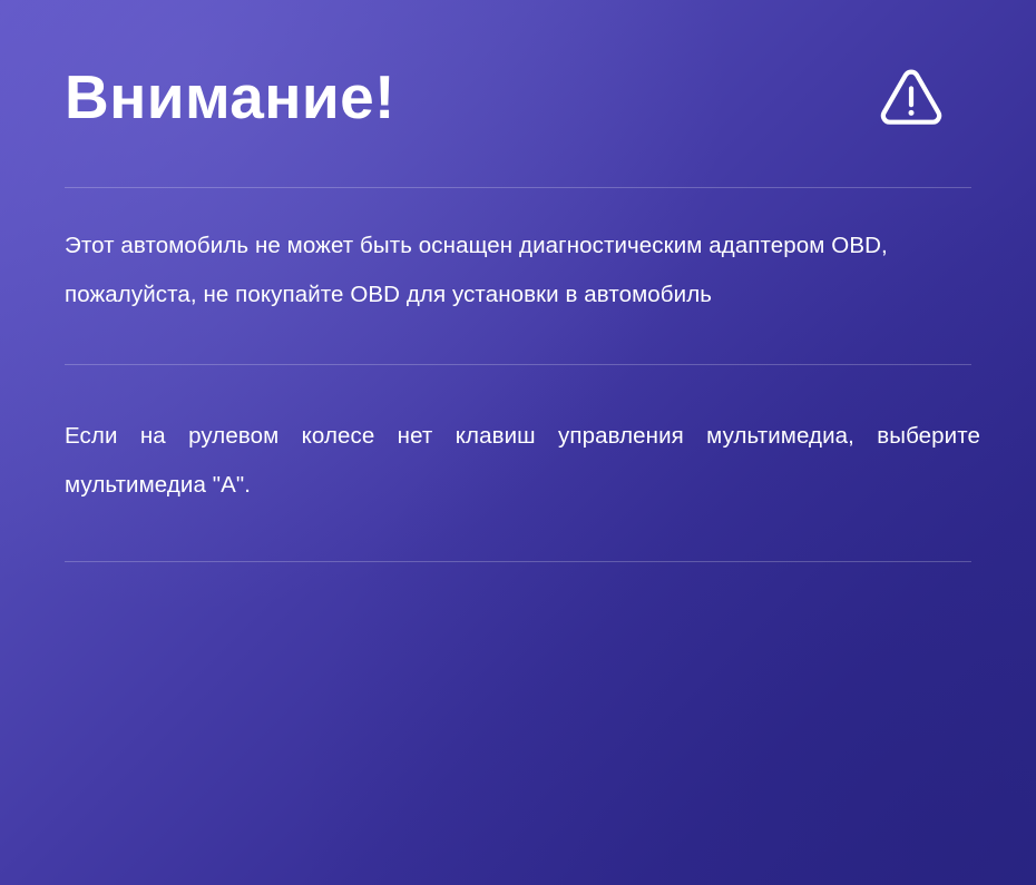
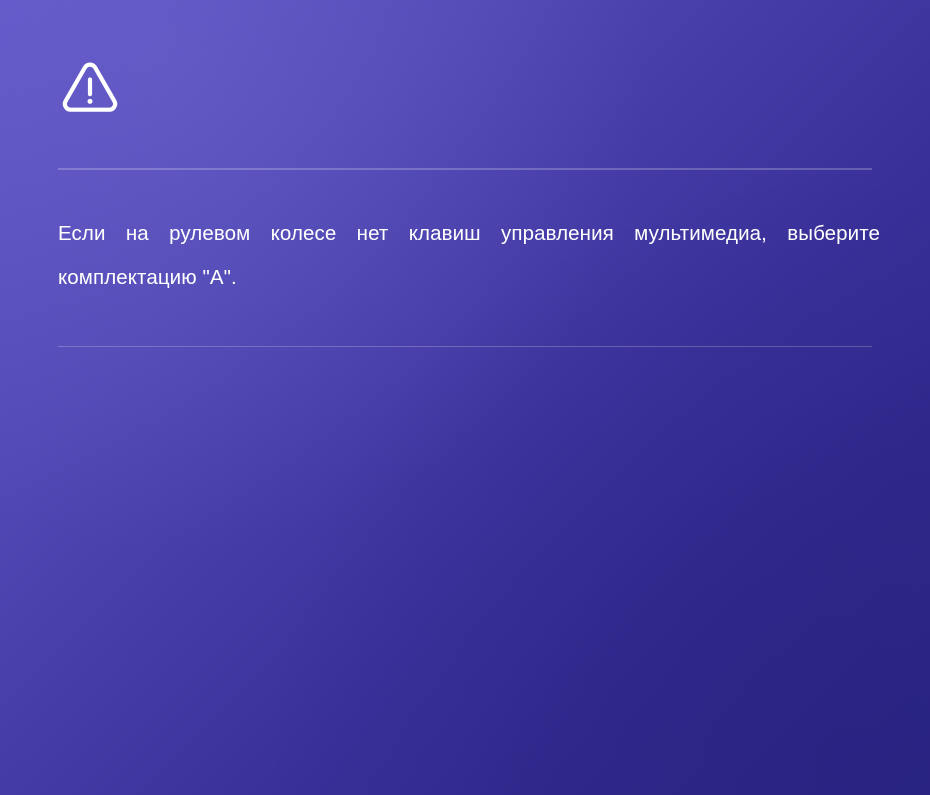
- Внимание!
- Этот автомобиль не может быть оснащен диагностическим адаптером OBD, пожалуйста, не покупайте OBD для установки в автомобиль
- Если на рулевом колесе нет клавиш управления мультимедиа, выберите мультимедиа "A".
+ Если на рулевом колесе нет клавиш управления мультимедиа, выберите комплектацию "A".
